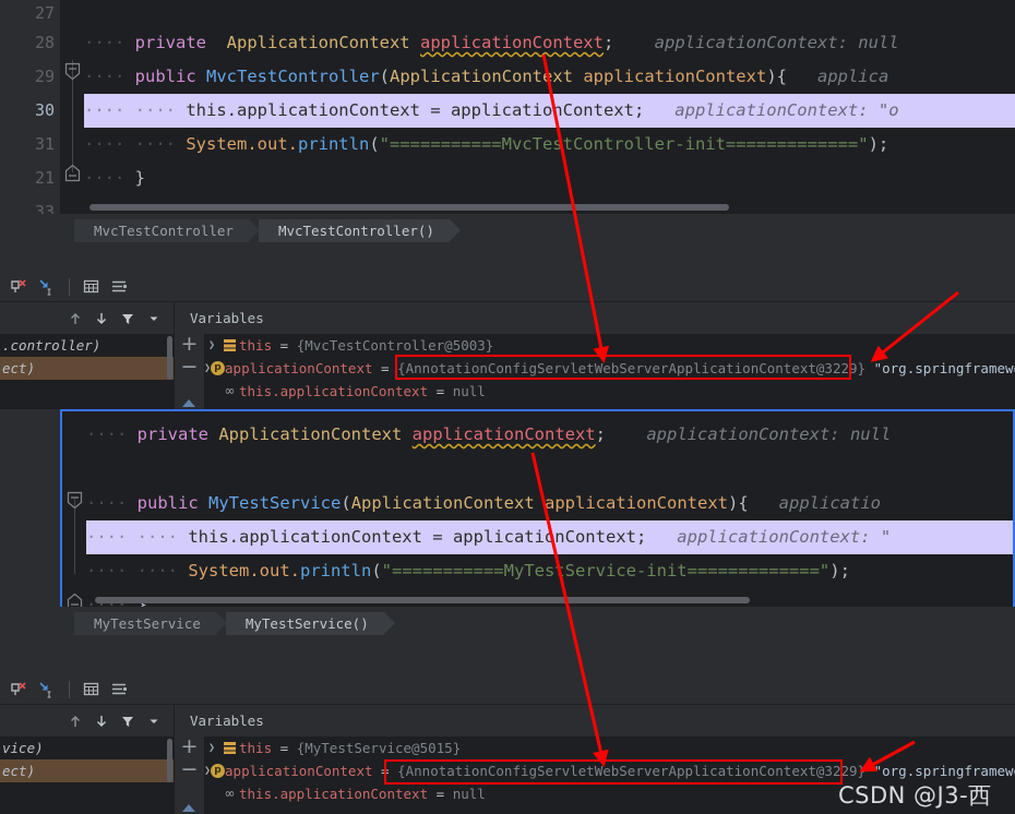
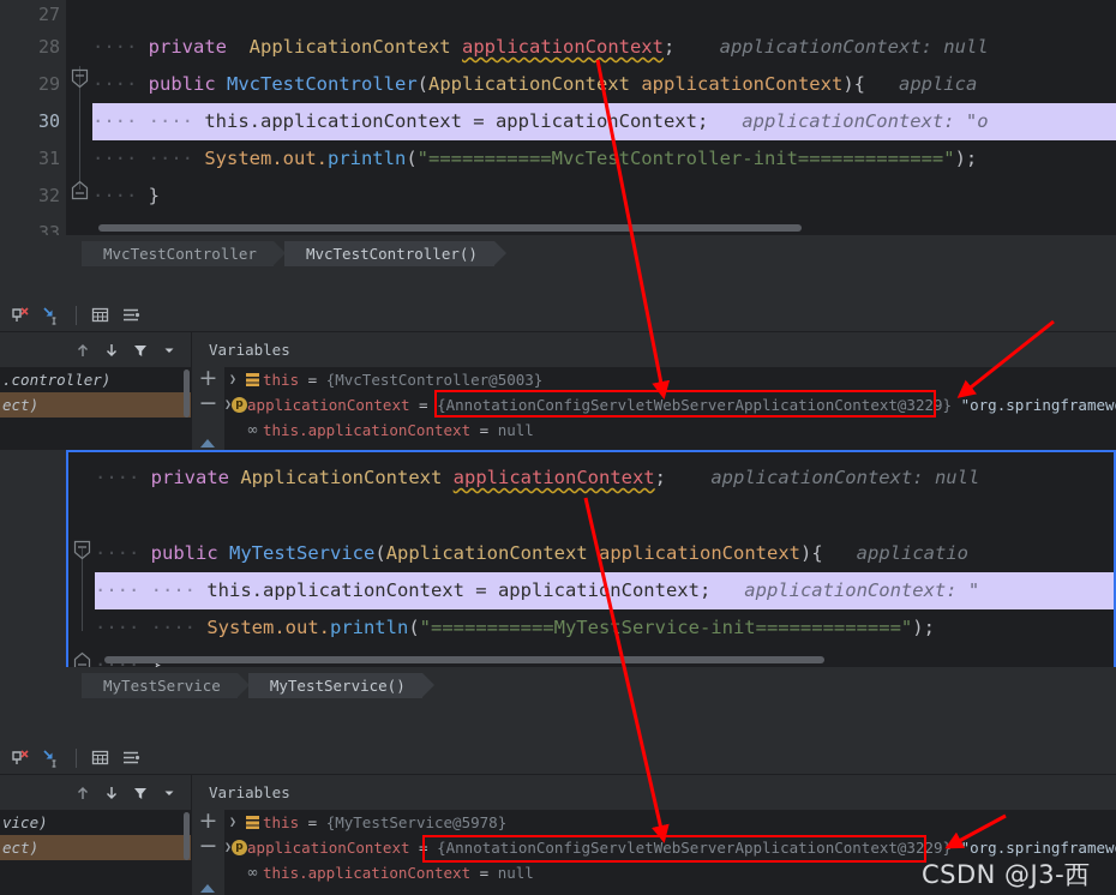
  27
  28
  29
  30
  31
- 21
+ 32
  33
  ···· private ApplicationContext applicationContext; applicationContext: null
  ···· public MvcTestController(ApplicationContxt applicationContext){ applica
  ···· ···· this.applicationContext = applicationContext; applicationContext: "o
  ···· ···· System.out.println("===========MvcTestController-init=============");
  ···· }
  MvcTestController
  MvcTestController()
  .controller)
  ect)
  Variables
  +
  −
  ❯
  this
  =
  {MvcTestController@5003}
  ❯
  p
  applicationContext
  =
  {AnnotationConfigServletWebServerApplicationContext@3229}
  "org.springframew
  ∞
  this.applicationContext
  =
  null
  ···· private ApplicationContext applicationContext; applicationContext: null
  ···· public MyTestService(ApplicationContext applicationContext){ applicatio
  ···· ···· this.applicationContext = applicationContext; applicationContext: "
  ···· ···· System.out.println("===========MyTesService-init=============");
  ···· }
  MyTestService
  MyTestService()
  vice)
  ect)
  Variables
  +
  −
  ❯
  this
  =
- {MyTestService@5015}
+ {MyTestService@5978}
  ❯
  p
  applicationContext
  =
  {AnnotationConfigServletWebServerApplicationContext@3229}
  "org.springframew
  ∞
  this.applicationContext
  =
  null
  CSDN @J3-西
